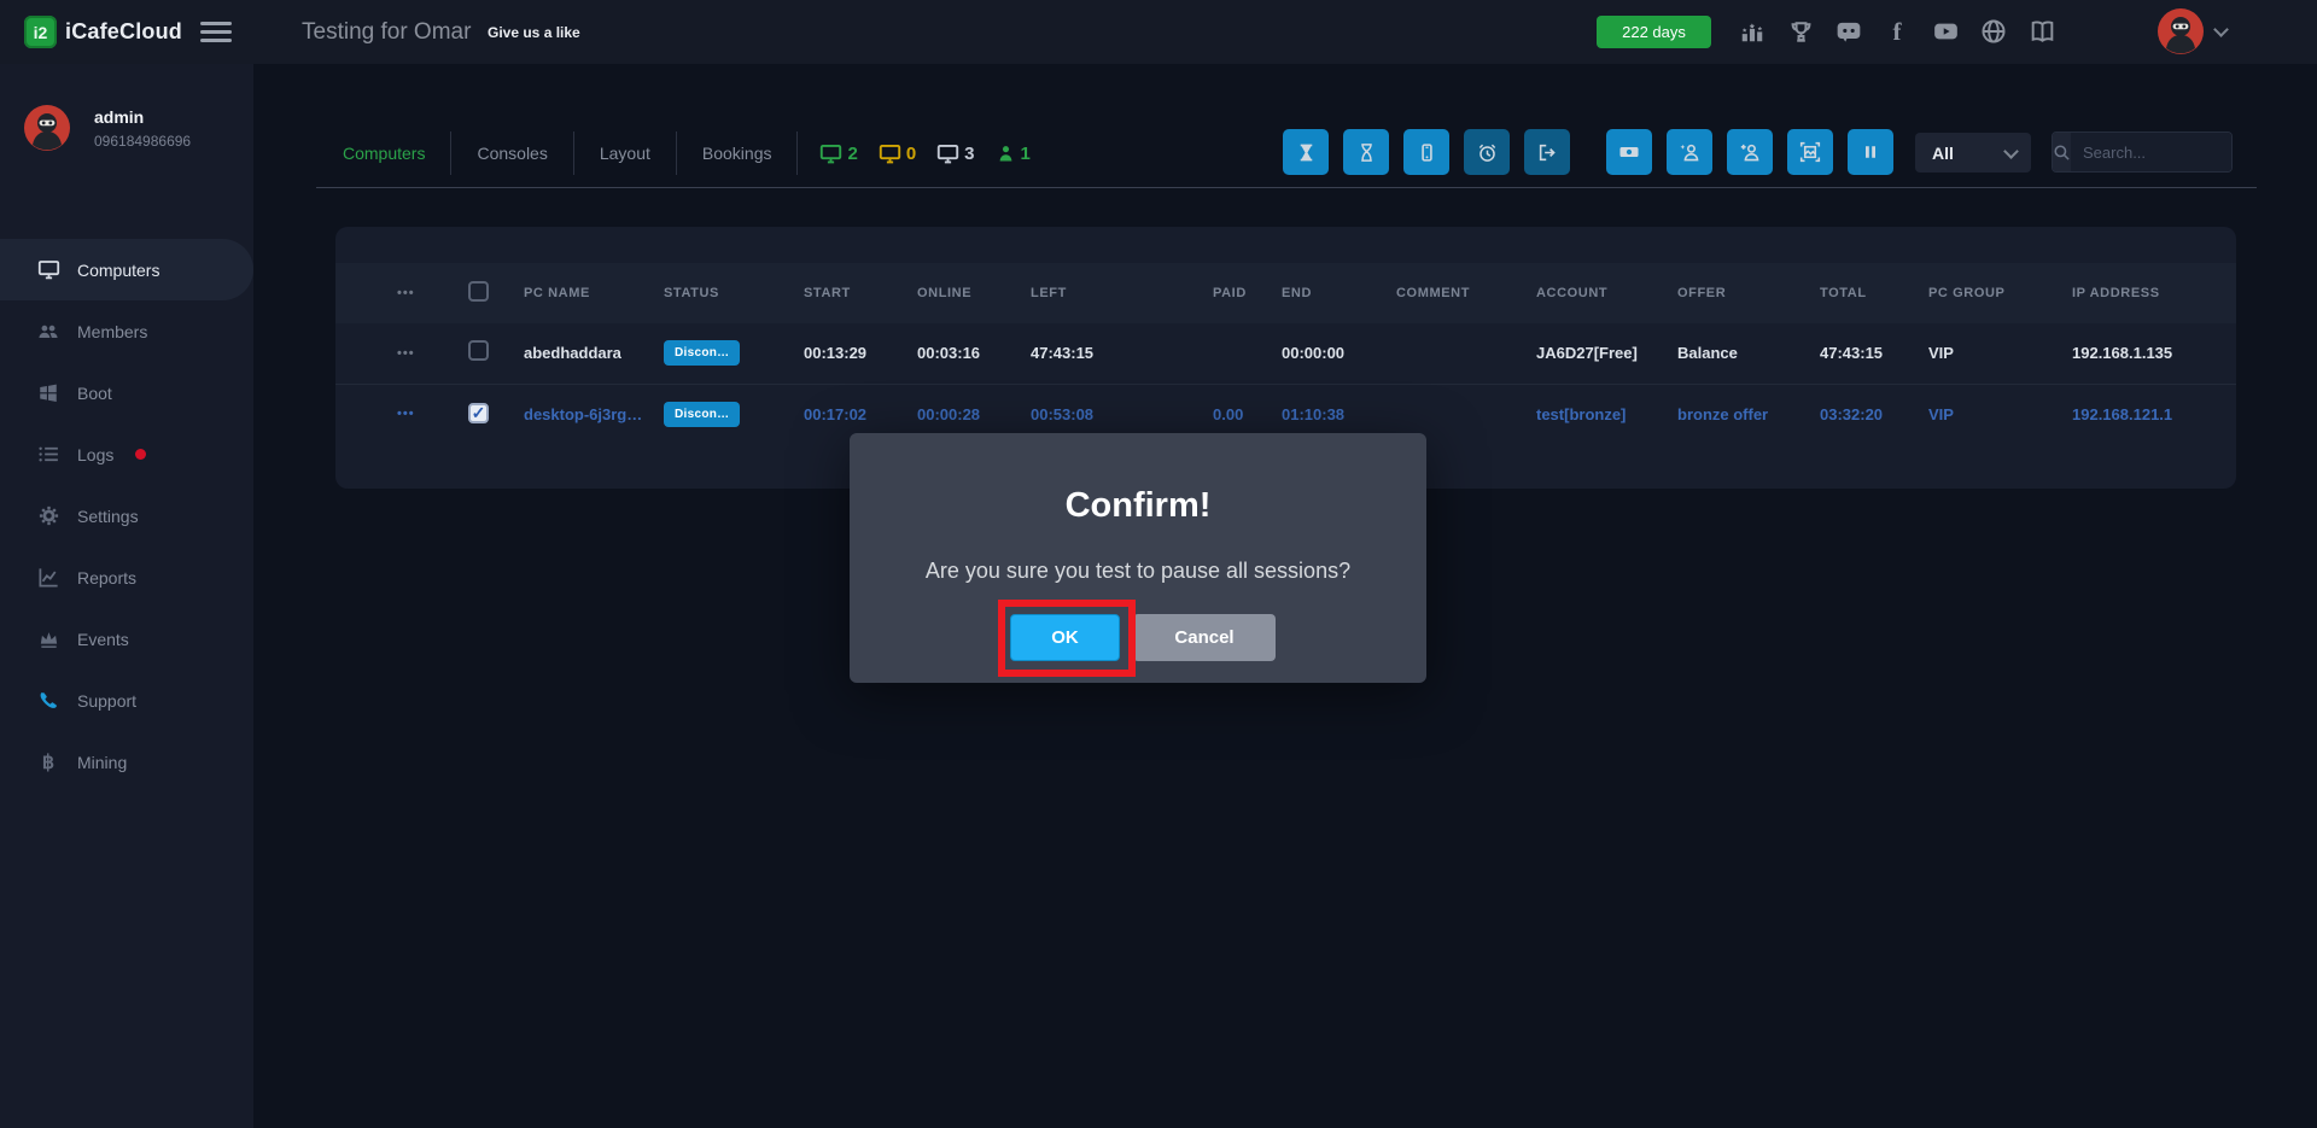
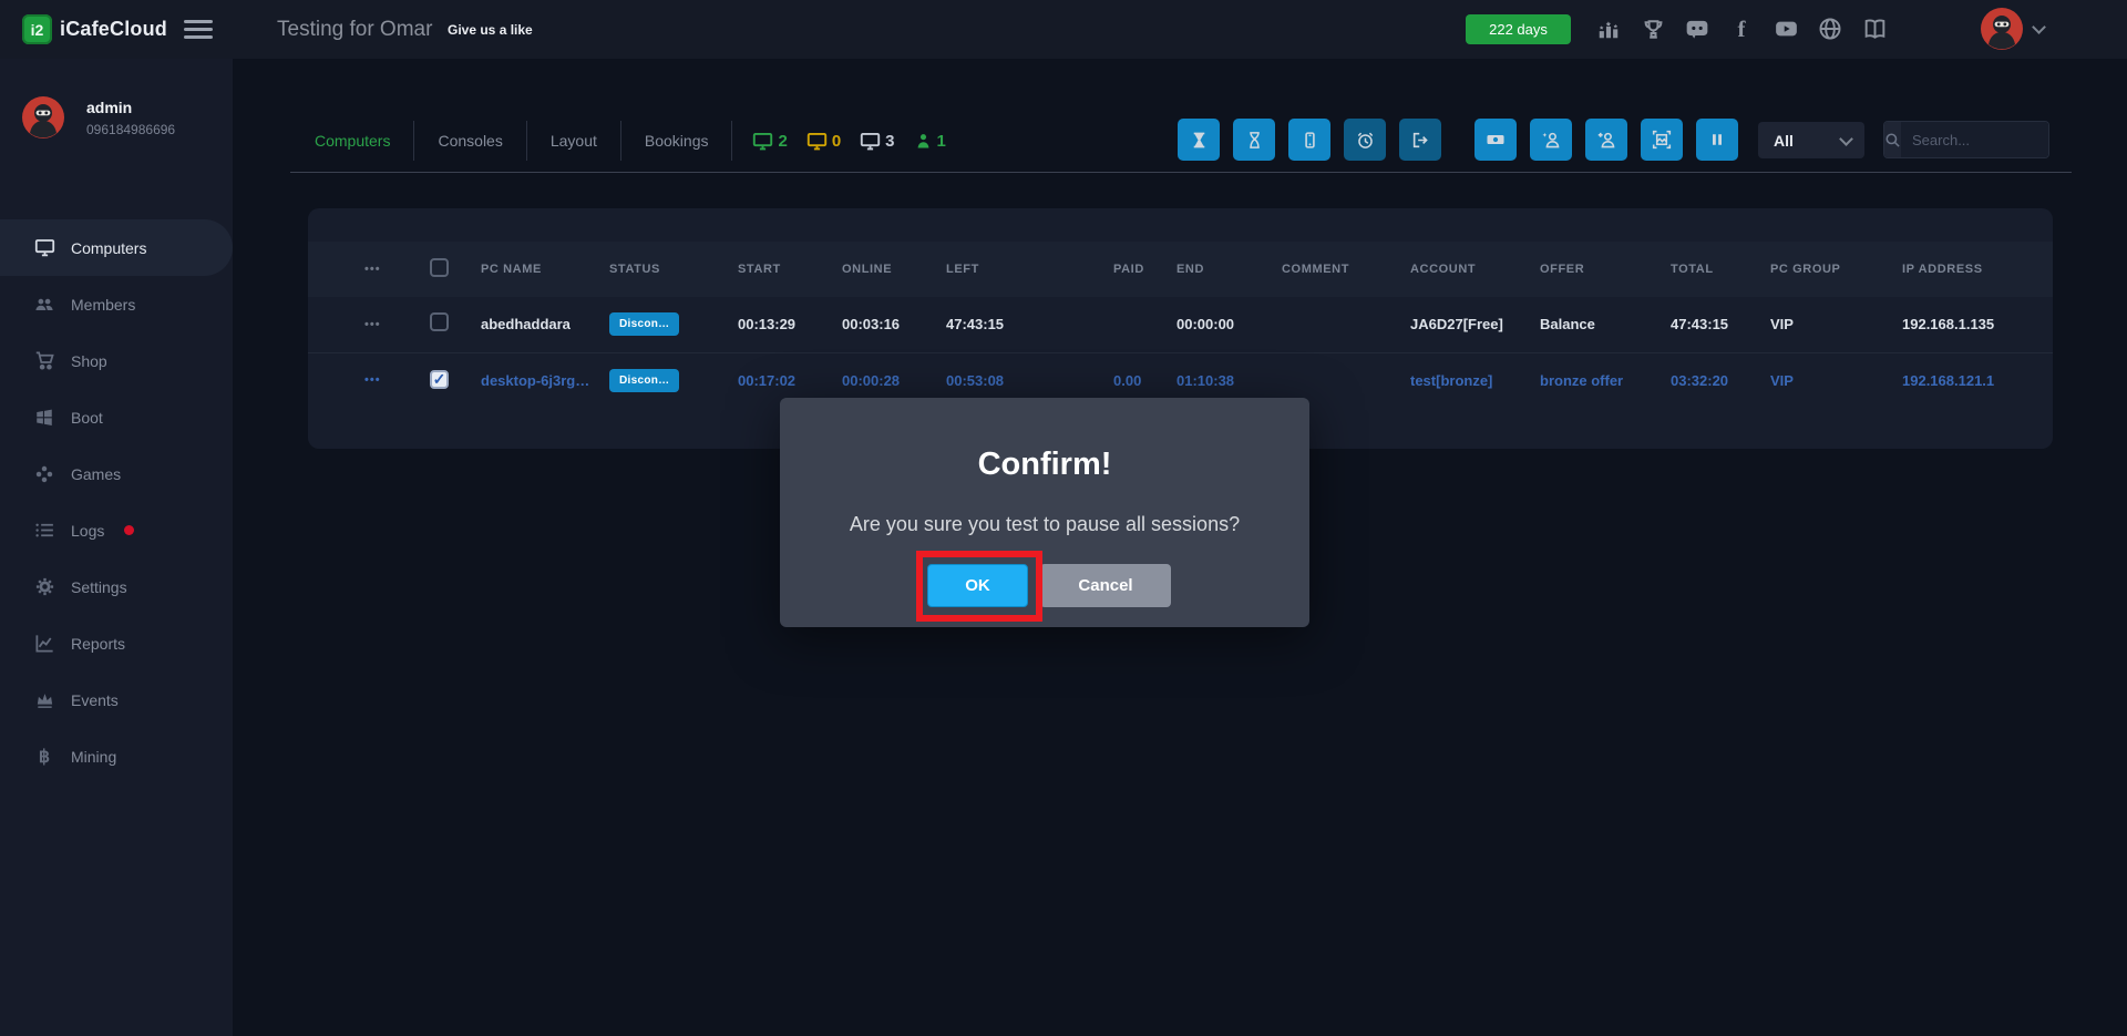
  i2
  iCafeCloud
  Testing for Omar
  Give us a like
  222 days
  f
  admin
  096184986696
  Computers
  Members
+ Shop
  Boot
+ Games
  Logs
  Settings
  Reports
  Events
- Support
  ฿
  Mining
  Computers
  Consoles
  Layout
  Bookings
  2
  0
  3
  1
  All
  Search...
  •••
  PC NAME
  STATUS
  START
  ONLINE
  LEFT
  PAID
  END
  COMMENT
  ACCOUNT
  OFFER
  TOTAL
  PC GROUP
  IP ADDRESS
  •••
  abedhaddara
  Discon…
  00:13:29
  00:03:16
  47:43:15
  00:00:00
  JA6D27[Free]
  Balance
  47:43:15
  VIP
  192.168.1.135
  •••
  ✓
  desktop-6j3rg…
  Discon…
  00:17:02
  00:00:28
  00:53:08
  0.00
  01:10:38
  test[bronze]
  bronze offer
  03:32:20
  VIP
  192.168.121.1
  Confirm!
  Are you sure you test to pause all sessions?
  OK
  Cancel
